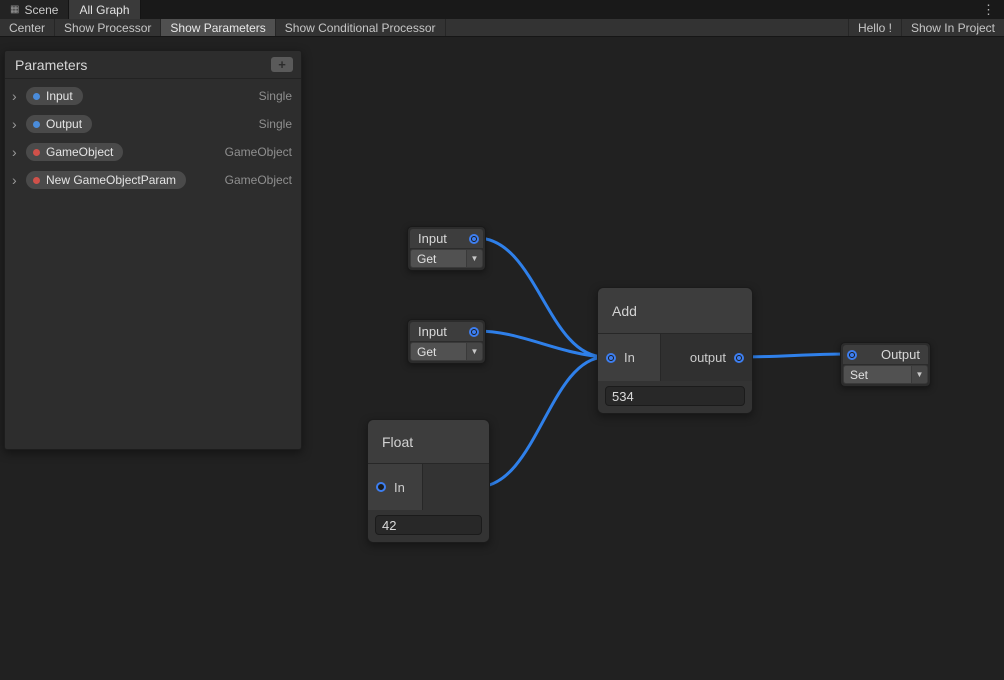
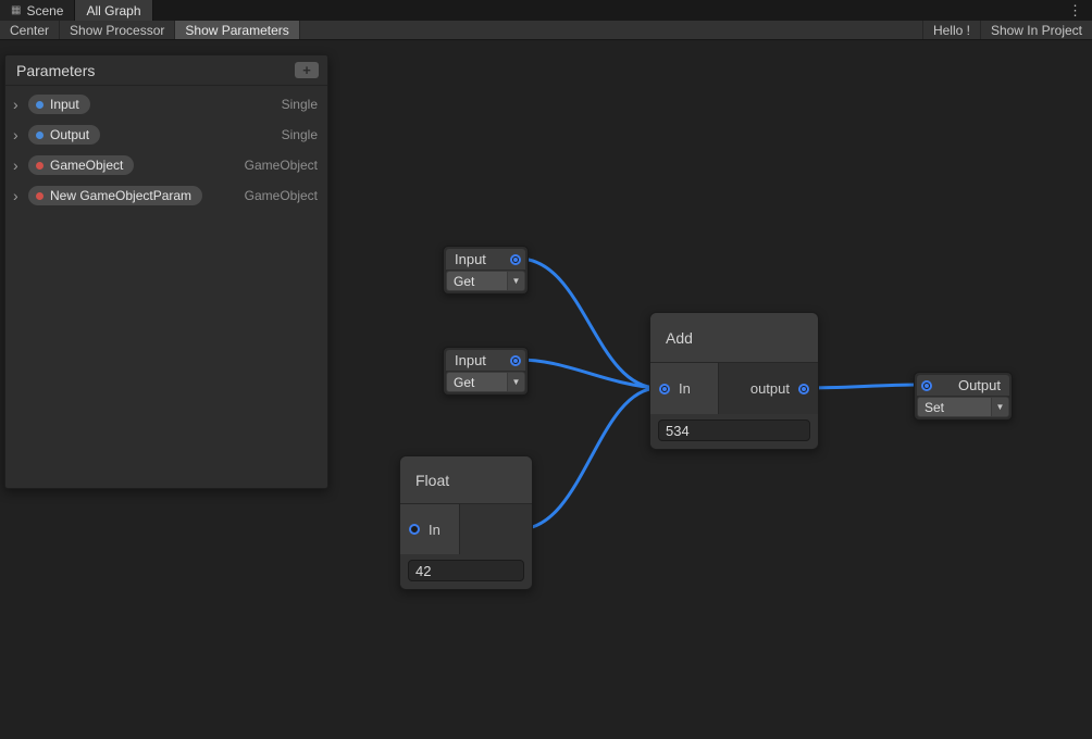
  ▦
  Scene
  All Graph
  ⋮
  Center
  Show Processor
  Show Parameters
- Show Conditional Processor
  Hello !
  Show In Project
  Parameters
  +
  ›
  Input
  Single
  ›
  Output
  Single
  ›
  GameObject
  GameObject
  ›
  New GameObjectParam
  GameObject
  Input
  Get
  ▼
  Input
  Get
  ▼
  Float
  In
  42
  Add
  In
  output
  534
  Output
  Set
  ▼
